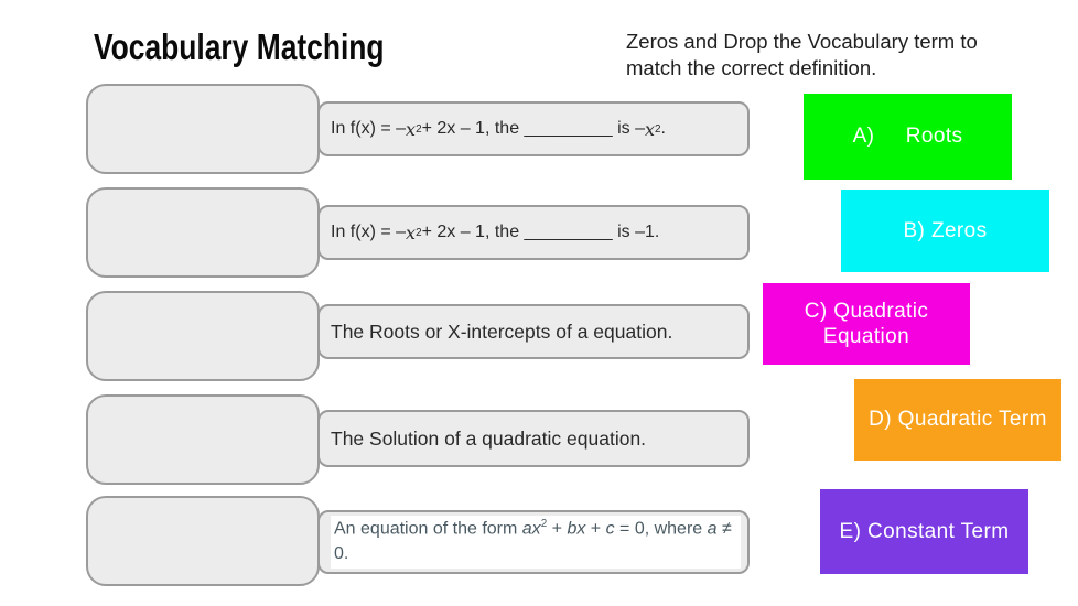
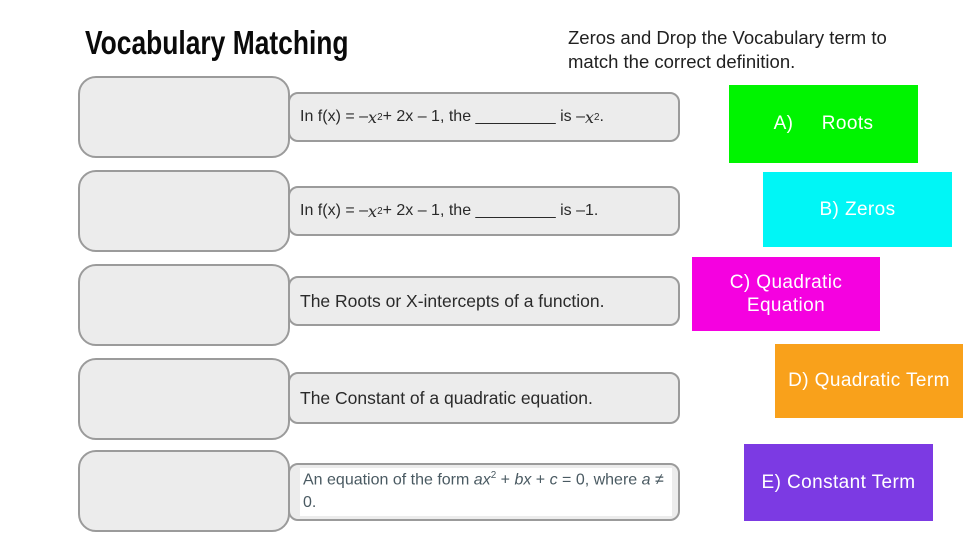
  Vocabulary Matching
  Zeros and Drop the Vocabulary term to match the correct definition.
  In f(x) = –
  x
  2
  + 2x – 1, the _________ is –
  x
  2
  .
  In f(x) = –
  x
  2
  + 2x – 1, the _________ is –1.
- The Roots or X-intercepts of a equation.
+ The Roots or X-intercepts of a function.
- The Solution of a quadratic equation.
+ The Constant of a quadratic equation.
  An equation of the form ax2 + bx + c = 0, where a ≠ 0.
  A) Roots
  B) Zeros
  C) Quadratic Equation
  D) Quadratic Term
  E) Constant Term
